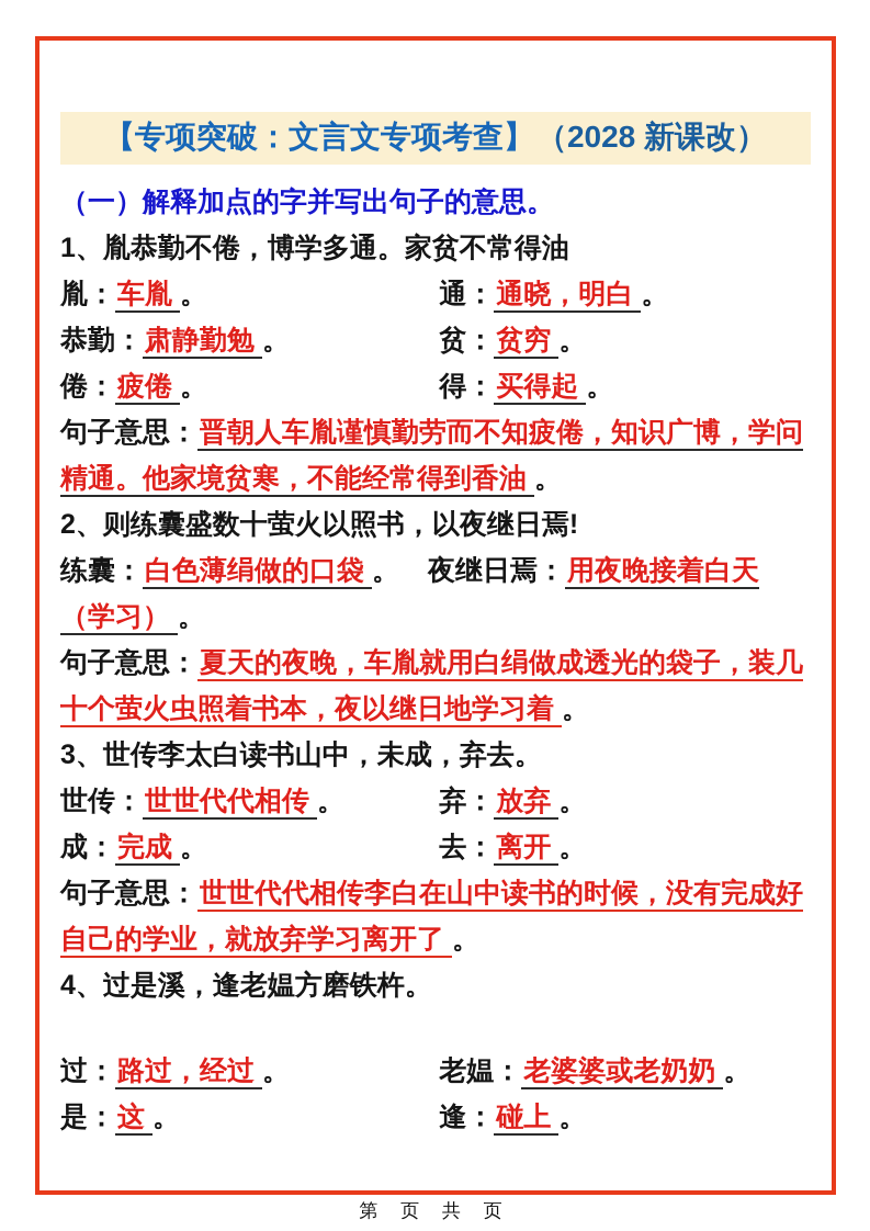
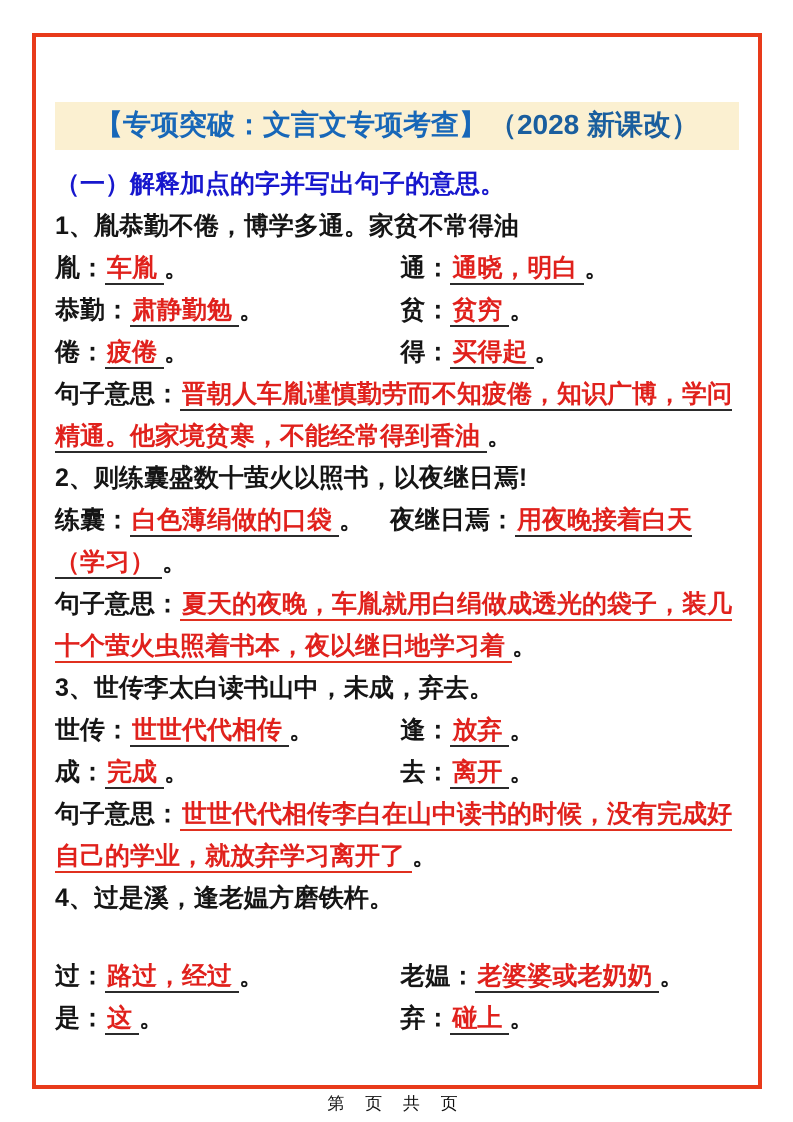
  【专项突破：文言文专项考查】
  （2028 新课改）
  （一）解释加点的字并写出句子的意思。
  1、胤恭勤不倦，博学多通。家贫不常得油
  胤：车胤 。
  通：通晓，明白 。
  恭勤：肃静勤勉 。
  贫：贫穷 。
  倦：疲倦 。
  得：买得起 。
  句子意思：晋朝人车胤谨慎勤劳而不知疲倦，知识广博，学问精通。他家境贫寒，不能经常得到香油 。
  2、则练囊盛数十萤火以照书，以夜继日焉!
  练囊：白色薄绢做的口袋 。 夜继日焉：用夜晚接着白天（学习） 。
  句子意思：夏天的夜晚，车胤就用白绢做成透光的袋子，装几十个萤火虫照着书本，夜以继日地学习着 。
  3、世传李太白读书山中，未成，弃去。
  世传：世世代代相传 。
- 弃：放弃 。
+ 逢：放弃 。
  成：完成 。
  去：离开 。
  句子意思：世世代代相传李白在山中读书的时候，没有完成好自己的学业，就放弃学习离开了 。
  4、过是溪，逢老媪方磨铁杵。
  过：路过，经过 。
  老媪：老婆婆或老奶奶 。
  是：这 。
- 逢：碰上 。
+ 弃：碰上 。
  第 页 共 页
